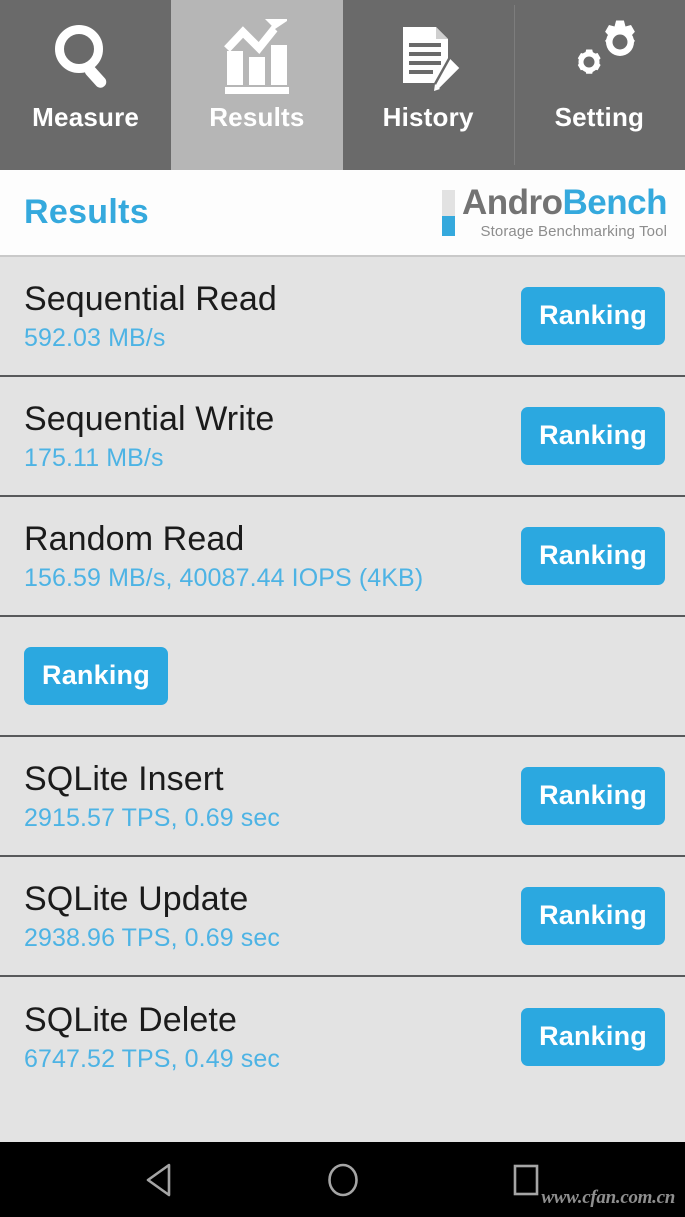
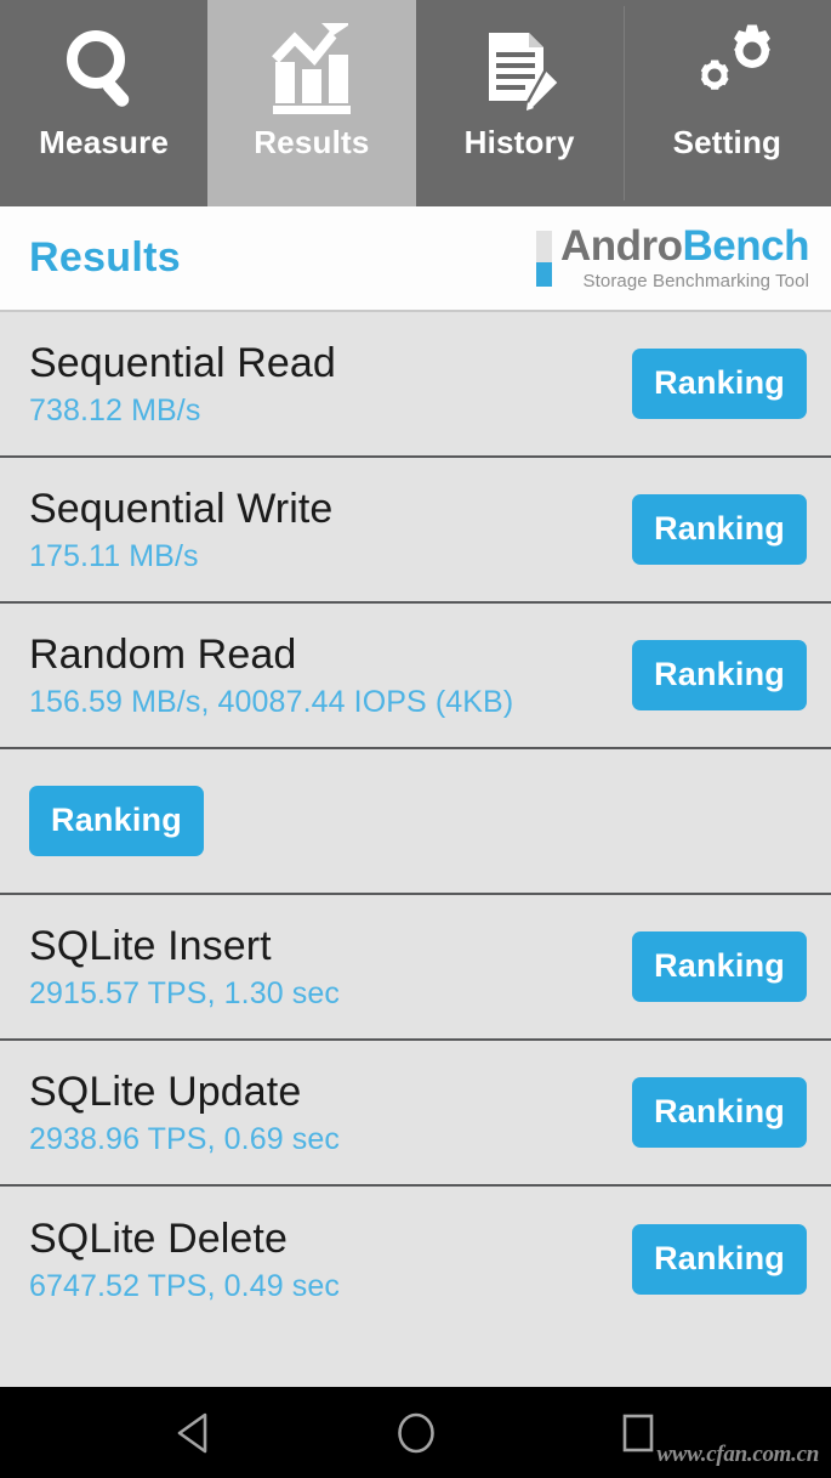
  Measure
  Results
  History
  Setting
  Results
  AndroBench
  Storage Benchmarking Tool
  Sequential Read
- 592.03 MB/s
+ 738.12 MB/s
  Ranking
  Sequential Write
  175.11 MB/s
  Ranking
  Random Read
  156.59 MB/s, 40087.44 IOPS (4KB)
  Ranking
  Ranking
  SQLite Insert
- 2915.57 TPS, 0.69 sec
+ 2915.57 TPS, 1.30 sec
  Ranking
  SQLite Update
  2938.96 TPS, 0.69 sec
  Ranking
  SQLite Delete
  6747.52 TPS, 0.49 sec
  Ranking
  www.cfan.com.cn
